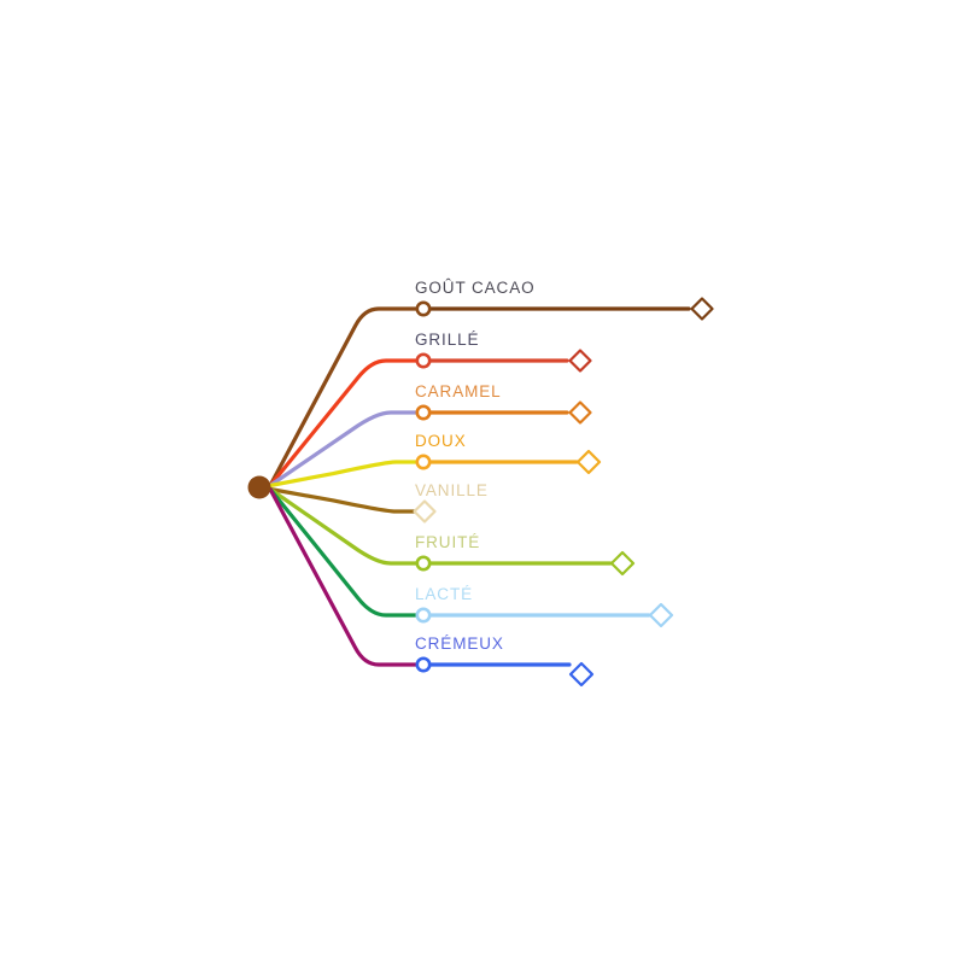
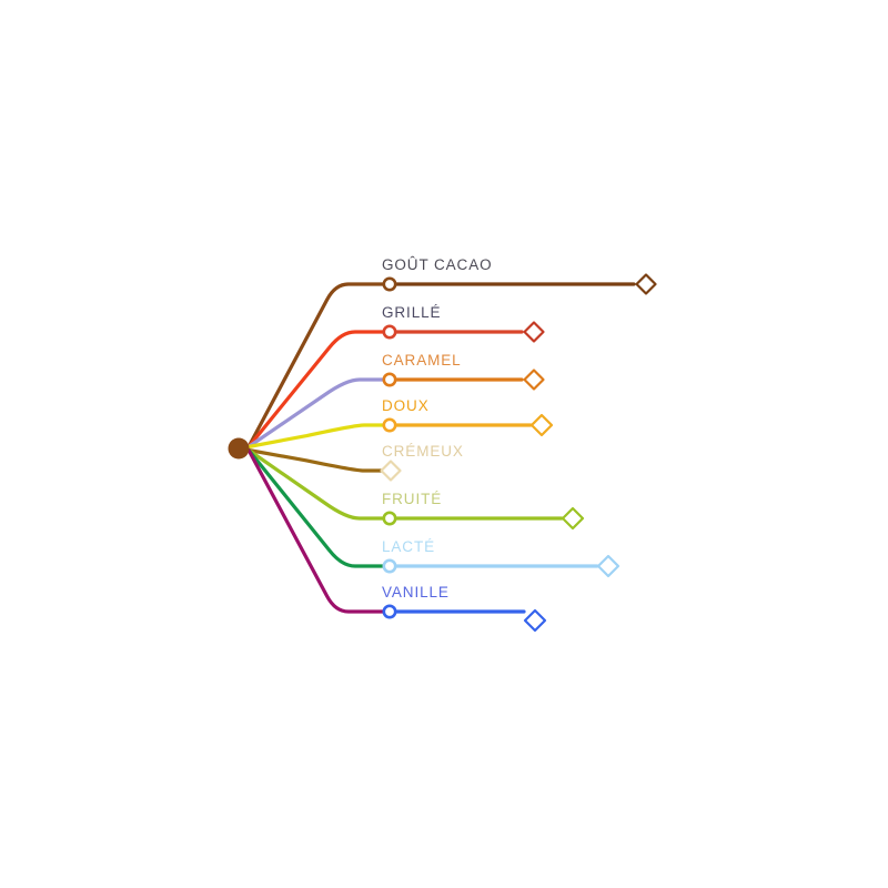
  GOÛT CACAO
  GRILLÉ
  CARAMEL
  DOUX
- VANILLE
+ CRÉMEUX
  FRUITÉ
  LACTÉ
- CRÉMEUX
+ VANILLE
